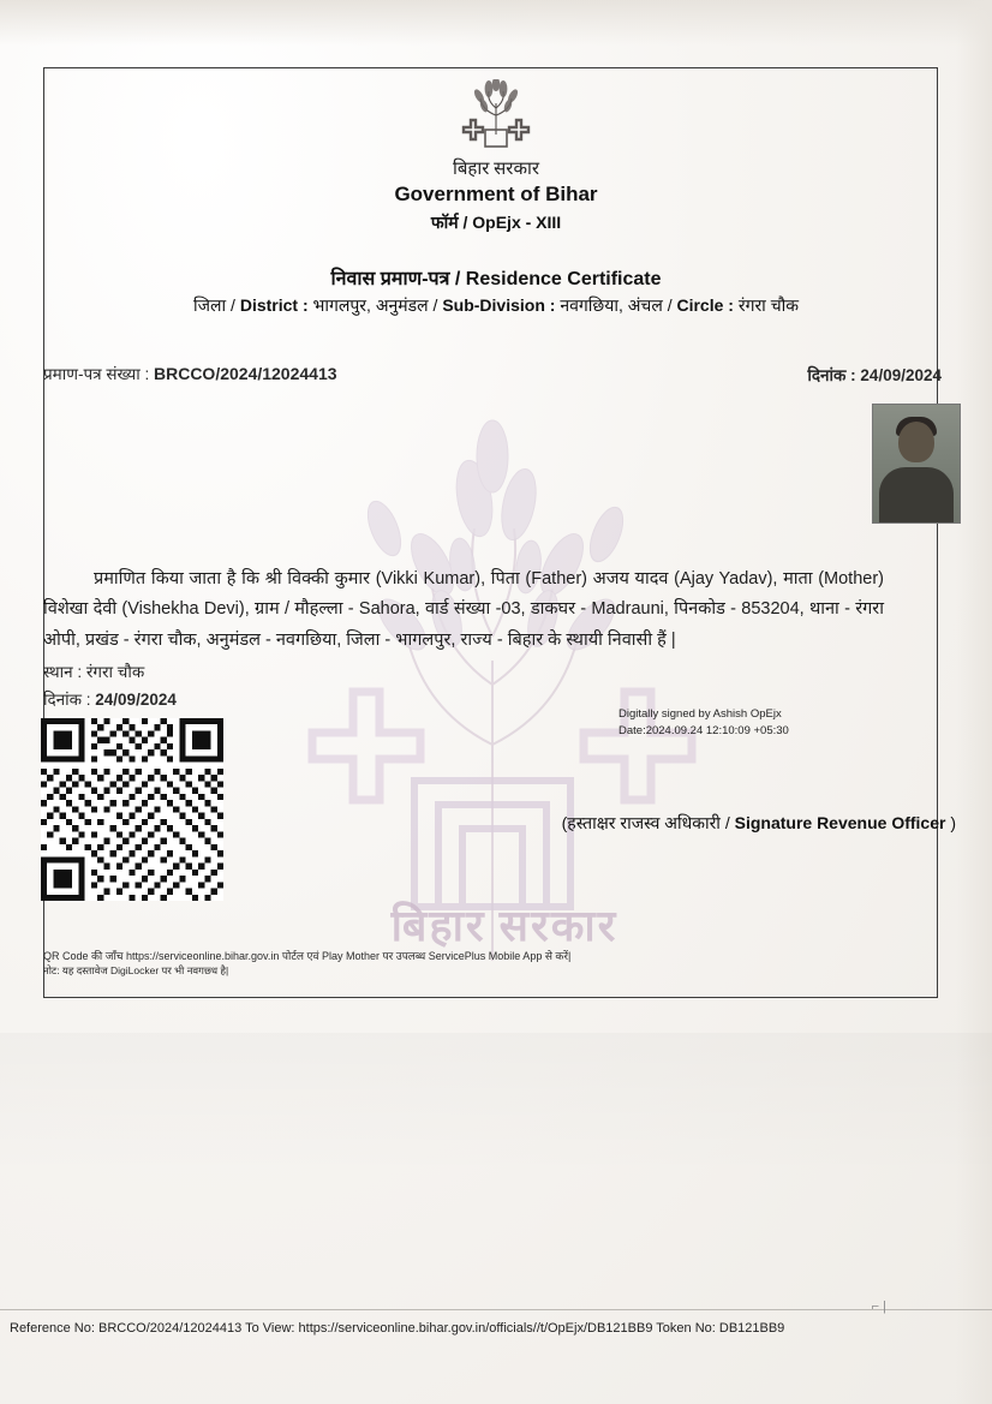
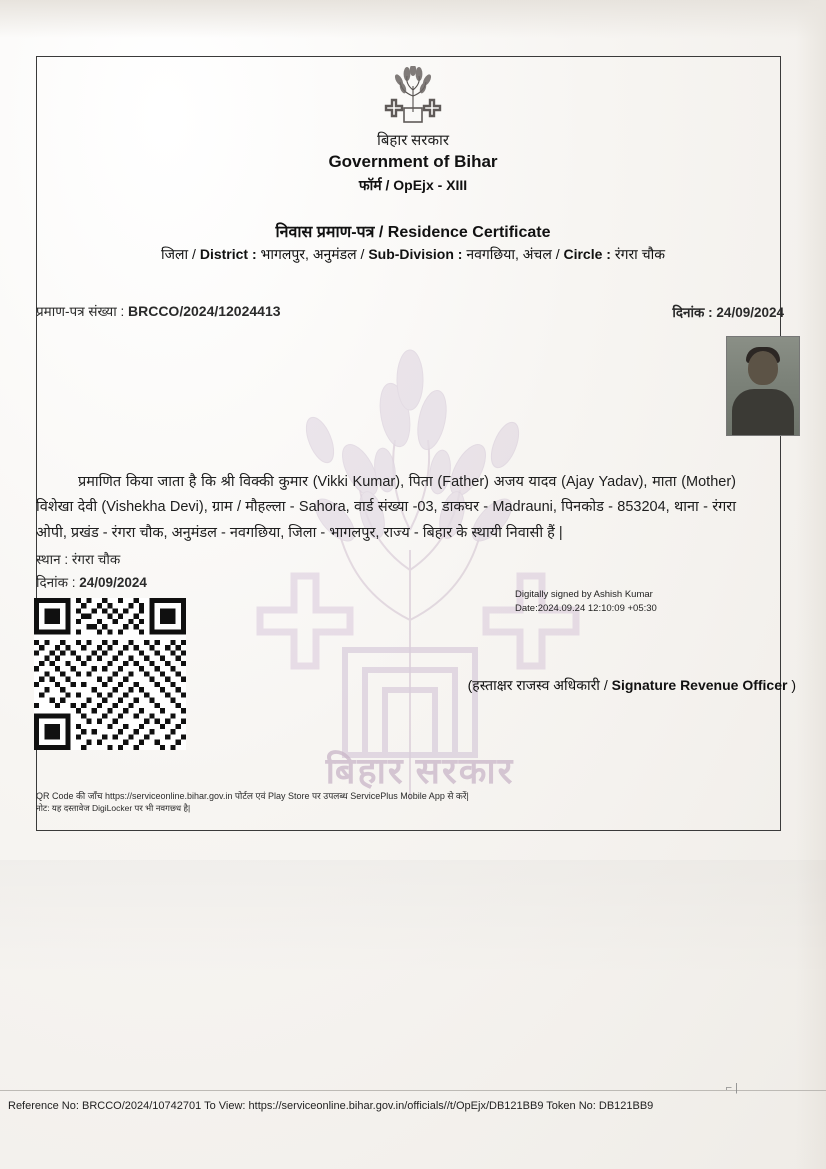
  बिहार सरकार
  बिहार सरकार
  Government of Bihar
  फॉर्म / OpEjx - XIII
  निवास प्रमाण-पत्र / Residence Certificate
  जिला / District : भागलपुर, अनुमंडल / Sub-Division : नवगछिया, अंचल / Circle : रंगरा चौक
  प्रमाण-पत्र संख्या : BRCCO/2024/12024413
  दिनांक : 24/09/2024
  प्रमाणित किया जाता है कि श्री विक्की कुमार (Vikki Kumar), पिता (Father) अजय यादव (Ajay Yadav), माता (Mother) विशेखा देवी (Vishekha Devi), ग्राम / मौहल्ला - Sahora, वार्ड संख्या -03, डाकघर - Madrauni, पिनकोड - 853204, थाना - रंगरा ओपी, प्रखंड - रंगरा चौक, अनुमंडल - नवगछिया, जिला - भागलपुर, राज्य - बिहार के स्थायी निवासी हैं |
  स्थान : रंगरा चौक
  दिनांक : 24/09/2024
- Digitally signed by Ashish OpEjx
+ Digitally signed by Ashish Kumar
  Date:2024.09.24 12:10:09 +05:30
  (हस्ताक्षर राजस्व अधिकारी / Signature Revenue Officer )
- QR Code की जाँच https://serviceonline.bihar.gov.in पोर्टल एवं Play Mother पर उपलब्ध ServicePlus Mobile App से करें|
+ QR Code की जाँच https://serviceonline.bihar.gov.in पोर्टल एवं Play Store पर उपलब्ध ServicePlus Mobile App से करें|
  नोट: यह दस्तावेज DigiLocker पर भी नवगछ्ध है|
  ⌐ |
- Reference No: BRCCO/2024/12024413 To View: https://serviceonline.bihar.gov.in/officials//t/OpEjx/DB121BB9 Token No: DB121BB9
+ Reference No: BRCCO/2024/10742701 To View: https://serviceonline.bihar.gov.in/officials//t/OpEjx/DB121BB9 Token No: DB121BB9
